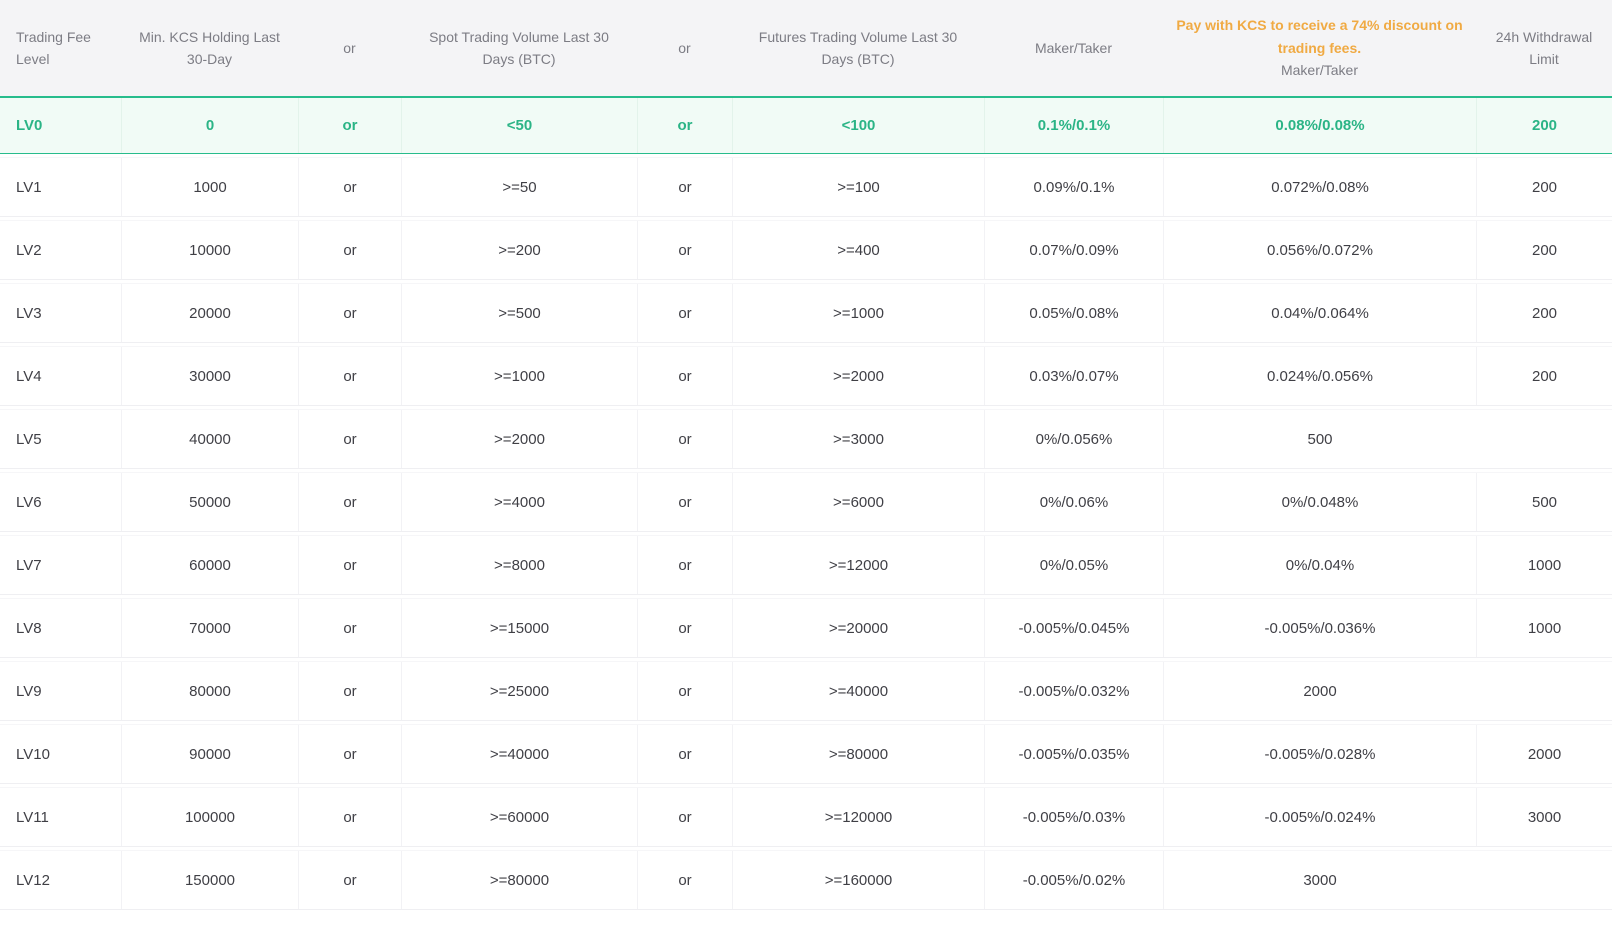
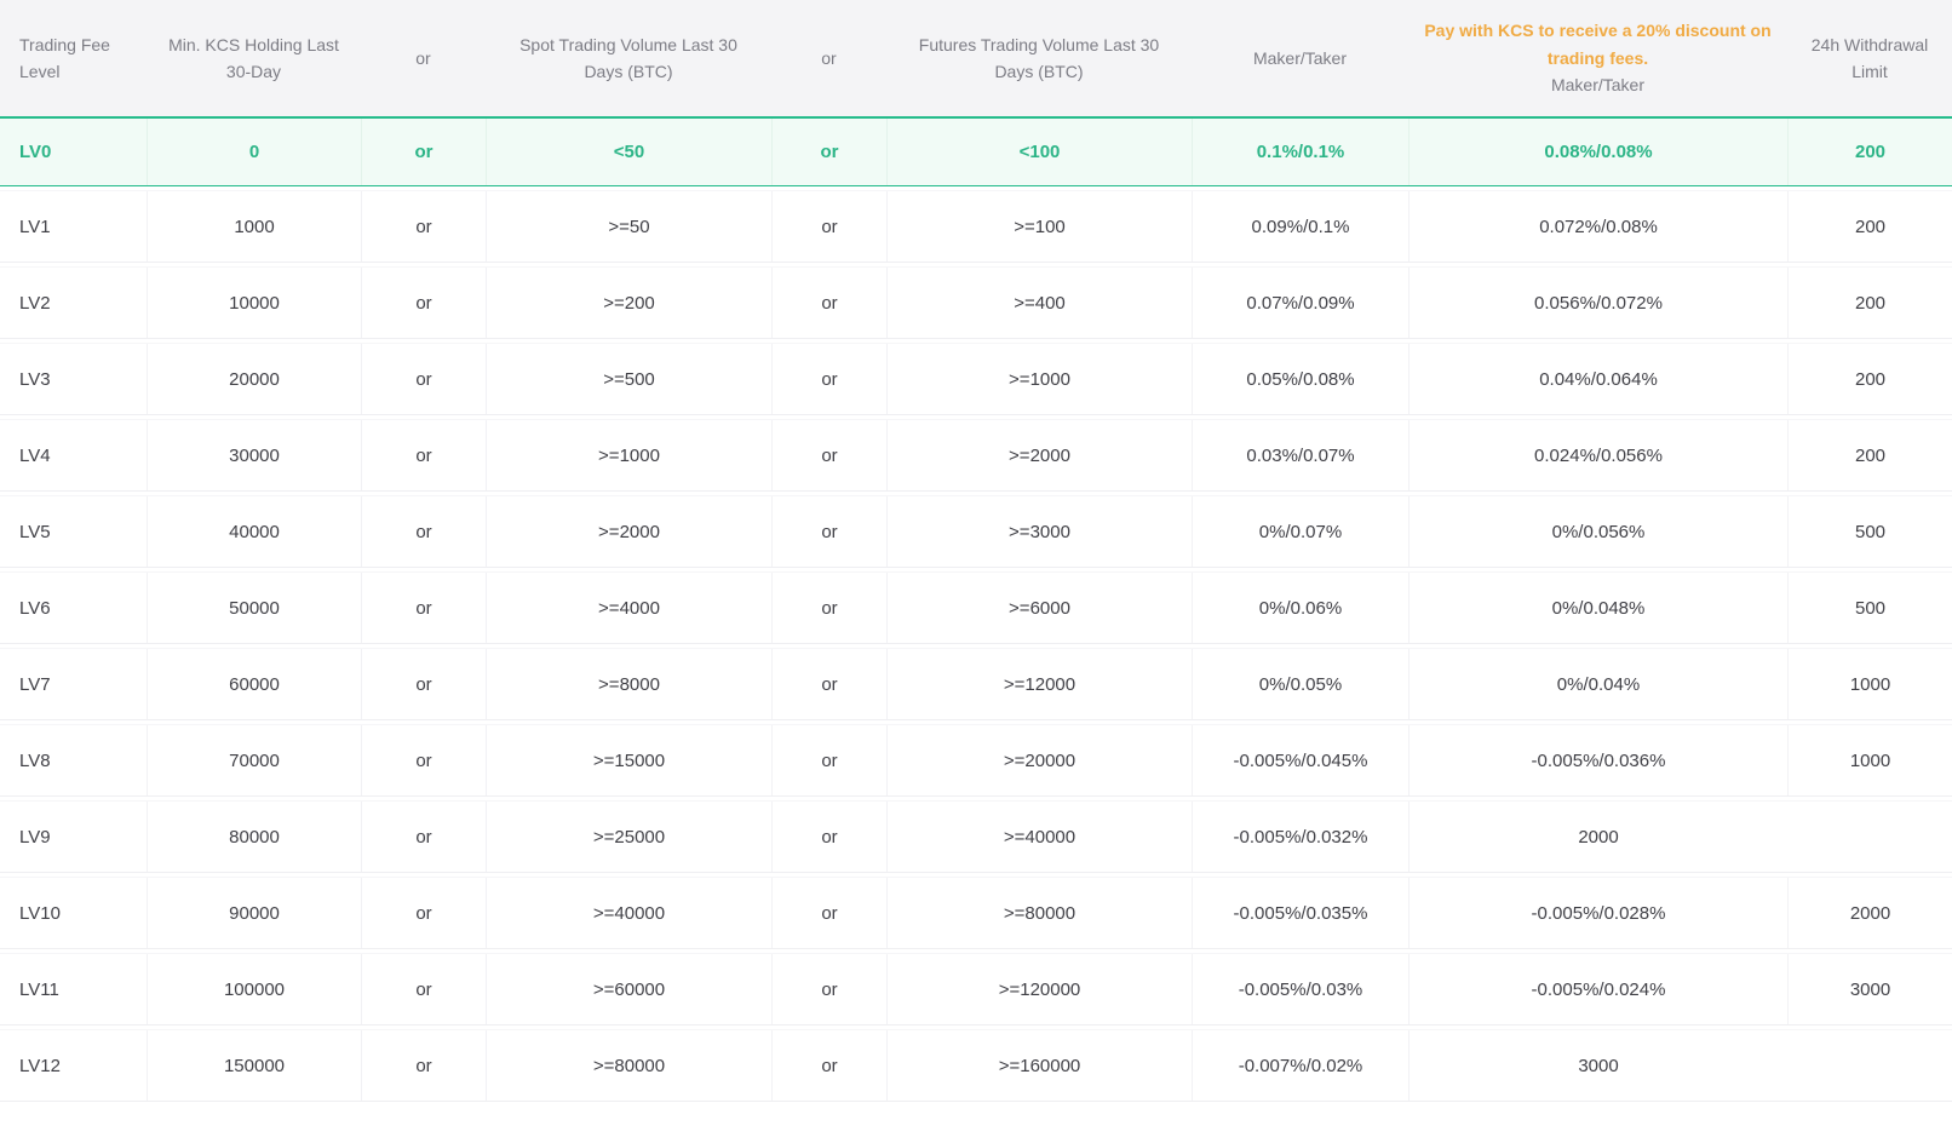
  Trading Fee Level
  Min. KCS Holding Last 30-Day
  or
  Spot Trading Volume Last 30 Days (BTC)
  or
  Futures Trading Volume Last 30 Days (BTC)
  Maker/Taker
- Pay with KCS to receive a 74% discount on trading fees.
+ Pay with KCS to receive a 20% discount on trading fees.
  Maker/Taker
  24h Withdrawal Limit
  LV0
  0
  or
  <50
  or
  <100
  0.1%/0.1%
  0.08%/0.08%
  200
  LV1
  1000
  or
  >=50
  or
  >=100
  0.09%/0.1%
  0.072%/0.08%
  200
  LV2
  10000
  or
  >=200
  or
  >=400
  0.07%/0.09%
  0.056%/0.072%
  200
  LV3
  20000
  or
  >=500
  or
  >=1000
  0.05%/0.08%
  0.04%/0.064%
  200
  LV4
  30000
  or
  >=1000
  or
  >=2000
  0.03%/0.07%
  0.024%/0.056%
  200
  LV5
  40000
  or
  >=2000
  or
  >=3000
+ 0%/0.07%
  0%/0.056%
  500
  LV6
  50000
  or
  >=4000
  or
  >=6000
  0%/0.06%
  0%/0.048%
  500
  LV7
  60000
  or
  >=8000
  or
  >=12000
  0%/0.05%
  0%/0.04%
  1000
  LV8
  70000
  or
  >=15000
  or
  >=20000
  -0.005%/0.045%
  -0.005%/0.036%
  1000
  LV9
  80000
  or
  >=25000
  or
  >=40000
  -0.005%/0.032%
  2000
  LV10
  90000
  or
  >=40000
  or
  >=80000
  -0.005%/0.035%
  -0.005%/0.028%
  2000
  LV11
  100000
  or
  >=60000
  or
  >=120000
  -0.005%/0.03%
  -0.005%/0.024%
  3000
  LV12
  150000
  or
  >=80000
  or
  >=160000
- -0.005%/0.02%
+ -0.007%/0.02%
  3000
